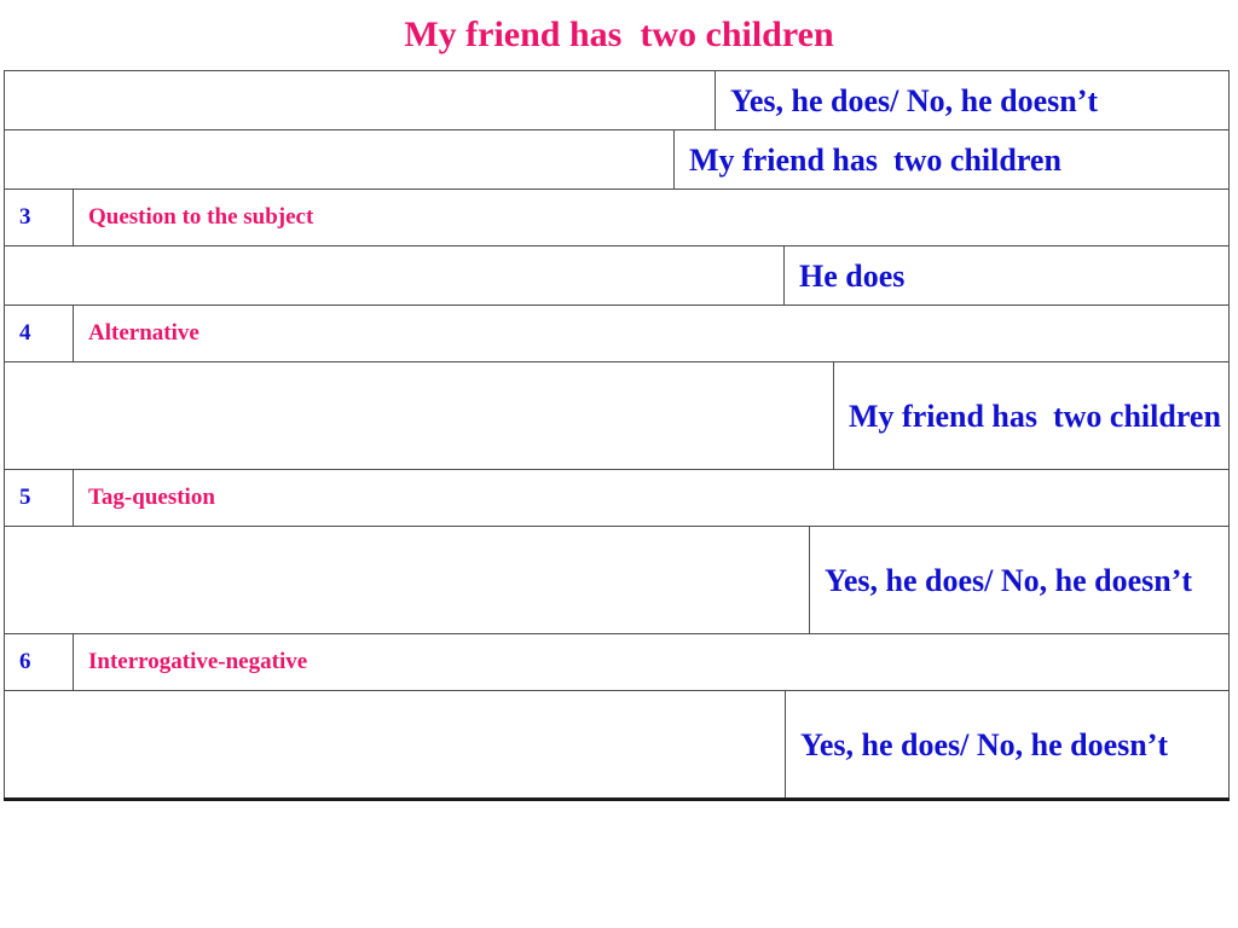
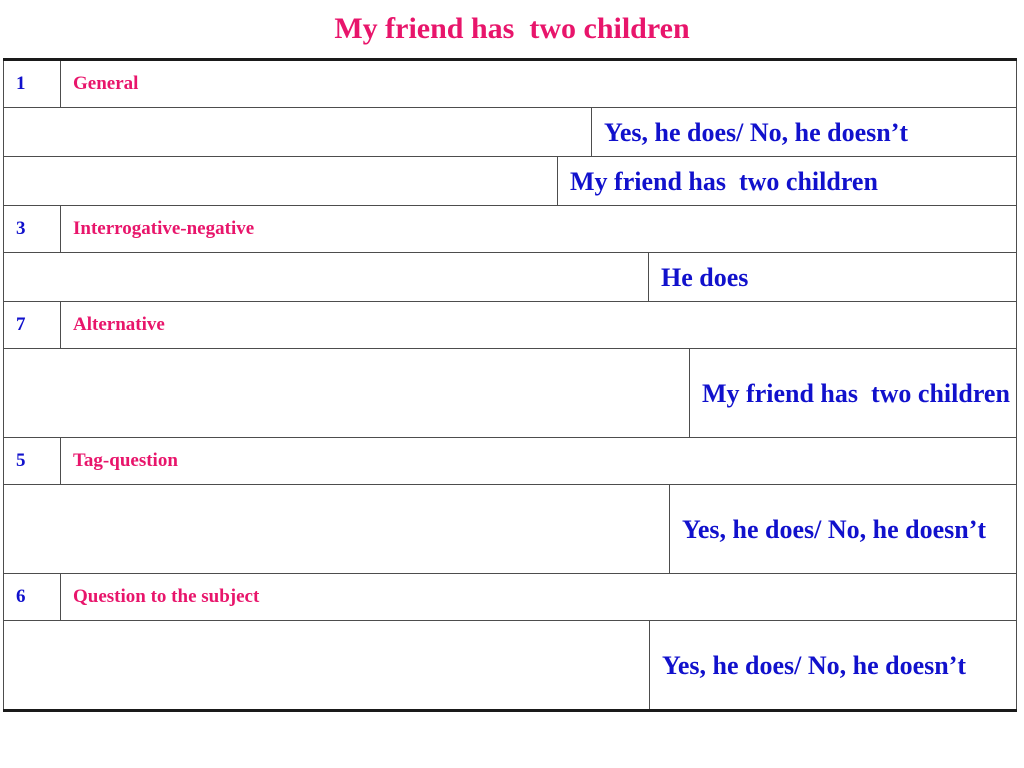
  My friend has two children
+ 1	General
  	Yes, he does/ No, he doesn’t
  	My friend has two children
- 3	Question to the subject
+ 3	Interrogative-negative
  	He does
- 4	Alternative
+ 7	Alternative
  	My friend has two children
  5	Tag-question
  	Yes, he does/ No, he doesn’t
- 6	Interrogative-negative
+ 6	Question to the subject
  	Yes, he does/ No, he doesn’t
